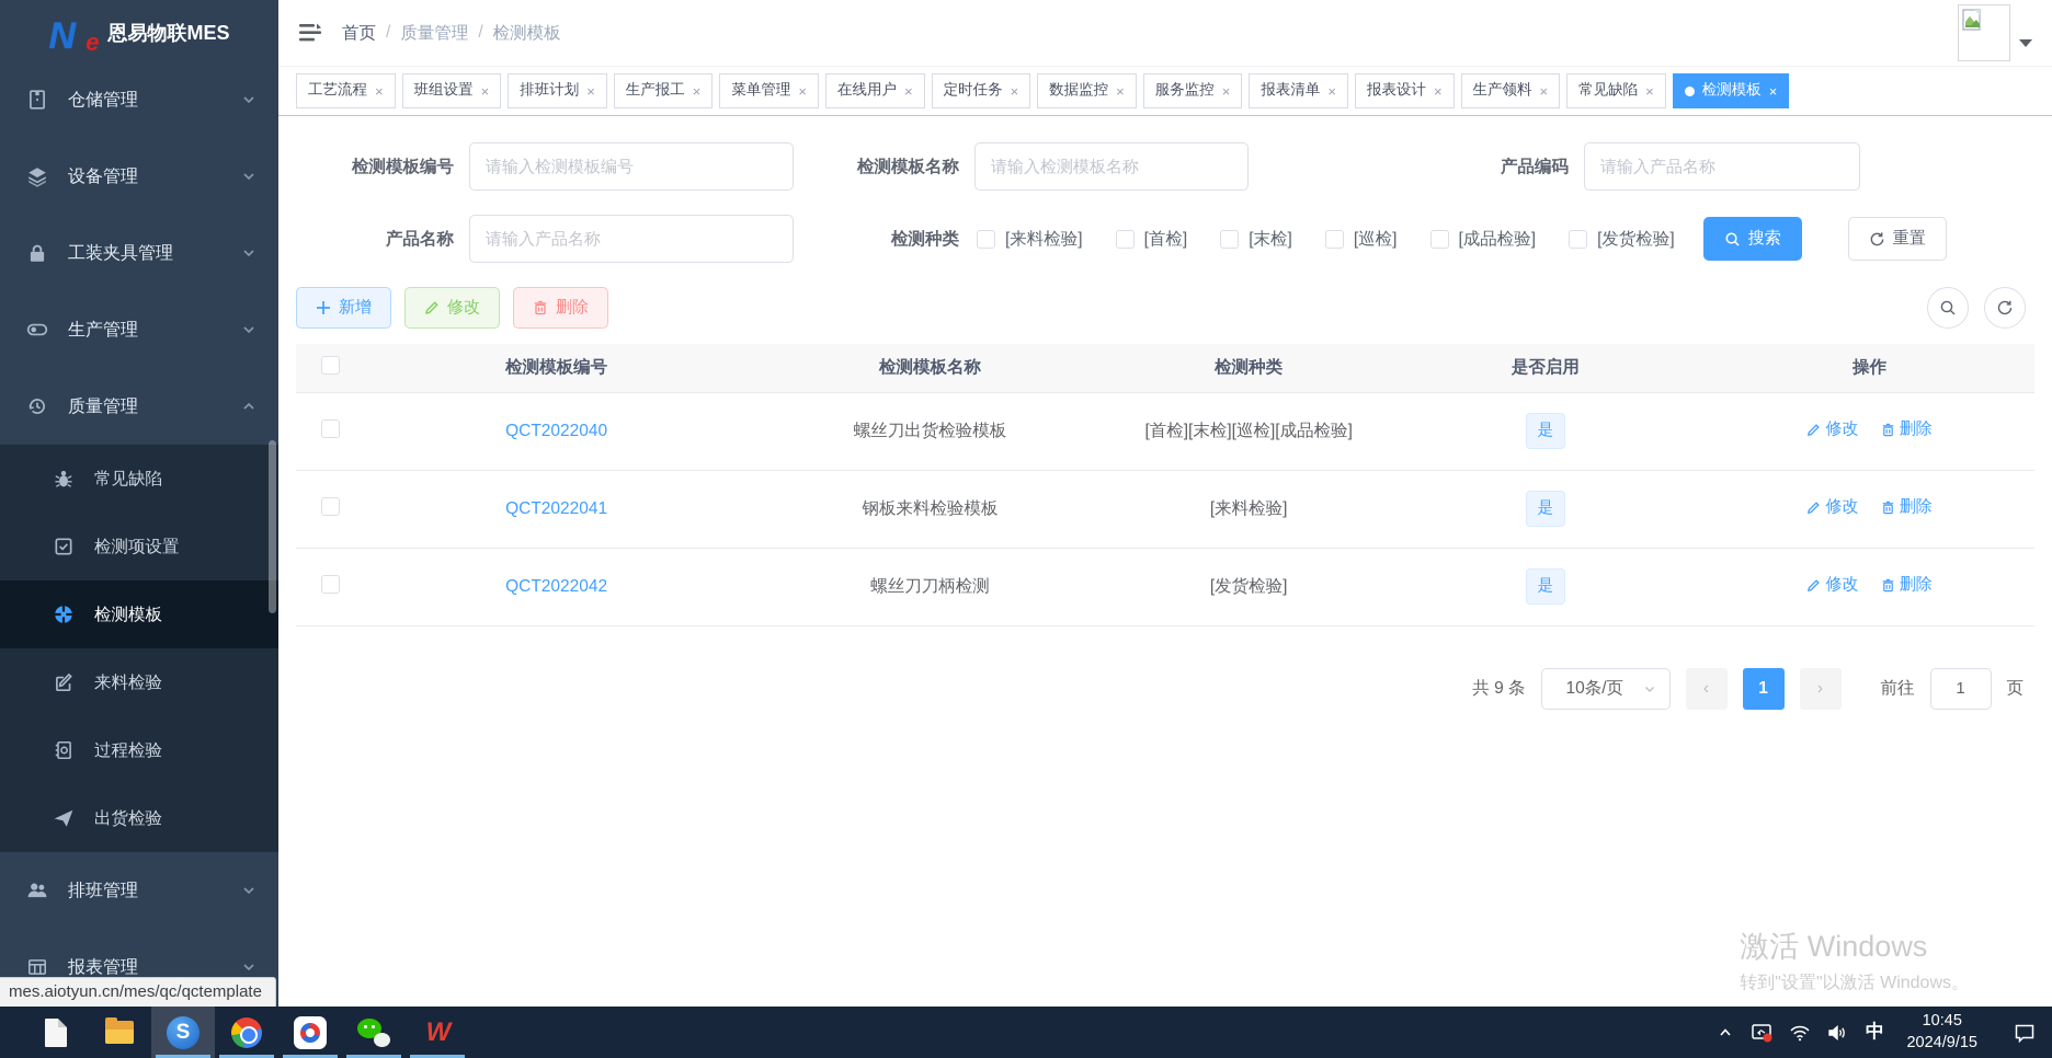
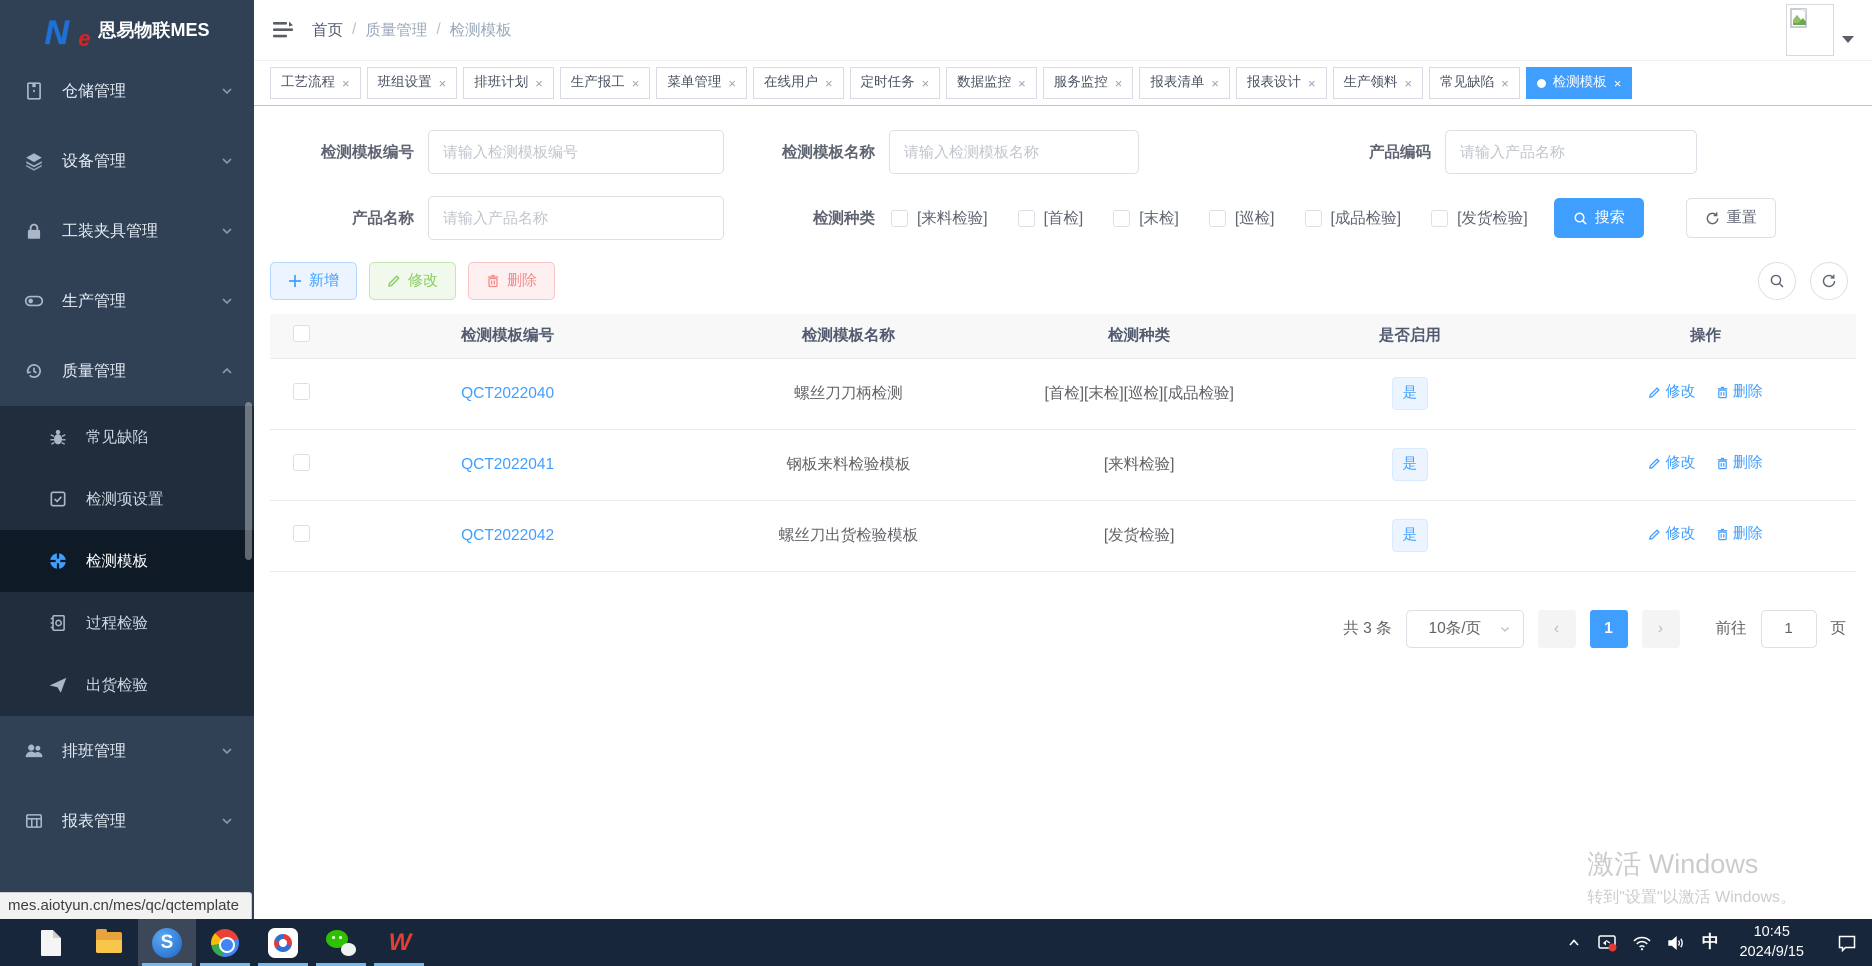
  N
  e
  恩易物联MES
  仓储管理
  设备管理
  工装夹具管理
  生产管理
  质量管理
  常见缺陷
  检测项设置
  检测模板
- 来料检验
  过程检验
  出货检验
  排班管理
  报表管理
  首页
  /
  质量管理
  /
  检测模板
  工艺流程
  ×
  班组设置
  ×
  排班计划
  ×
  生产报工
  ×
  菜单管理
  ×
  在线用户
  ×
  定时任务
  ×
  数据监控
  ×
  服务监控
  ×
  报表清单
  ×
  报表设计
  ×
  生产领料
  ×
  常见缺陷
  ×
  检测模板
  ×
  检测模板编号
  请输入检测模板编号
  检测模板名称
  请输入检测模板名称
  产品编码
  请输入产品名称
  产品名称
  请输入产品名称
  检测种类
  [来料检验]
  [首检]
  [末检]
  [巡检]
  [成品检验]
  [发货检验]
  搜索
  重置
  新增
  修改
  删除
  	检测模板编号	检测模板名称	检测种类	是否启用	操作
- 	QCT2022040	螺丝刀出货检验模板	[首检][末检][巡检][成品检验]	是	修改 删除
+ 	QCT2022040	螺丝刀刀柄检测	[首检][末检][巡检][成品检验]	是	修改 删除
  	QCT2022041	钢板来料检验模板	[来料检验]	是	修改 删除
- 	QCT2022042	螺丝刀刀柄检测	[发货检验]	是	修改 删除
+ 	QCT2022042	螺丝刀出货检验模板	[发货检验]	是	修改 删除
- 共 9 条
+ 共 3 条
  10条/页
  ‹
  1
  ›
  前往
  1
  页
  激活 Windows
  转到"设置"以激活 Windows。
  mes.aiotyun.cn/mes/qc/qctemplate
  S
  W
  中
  10:45
  2024/9/15
